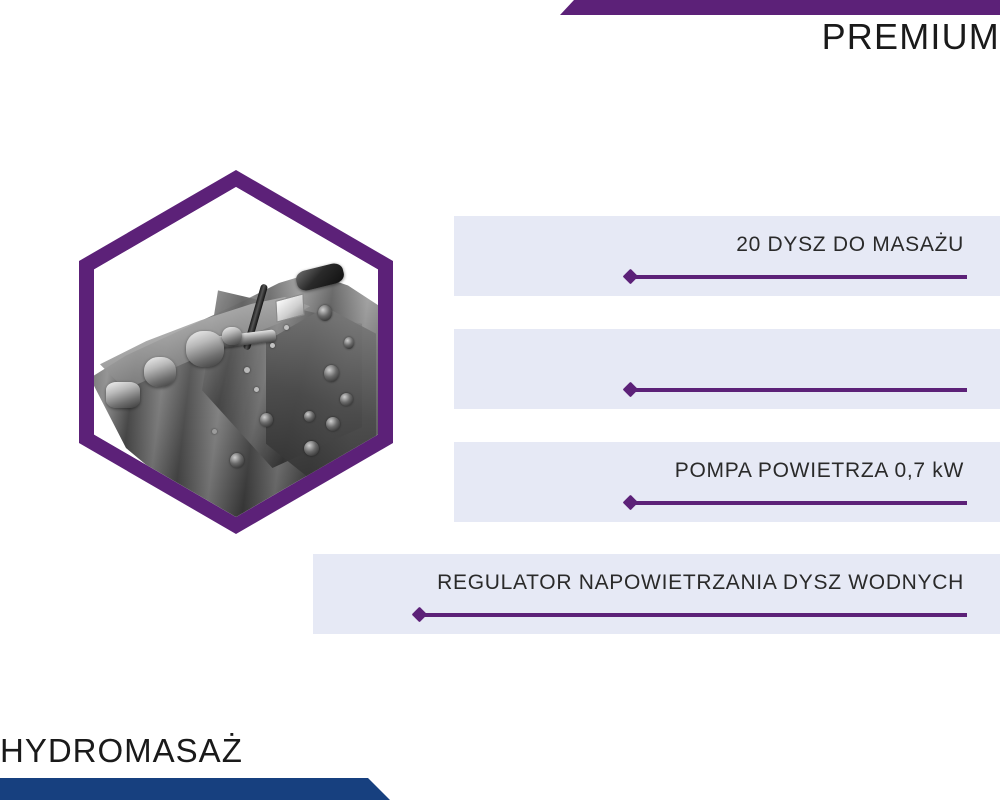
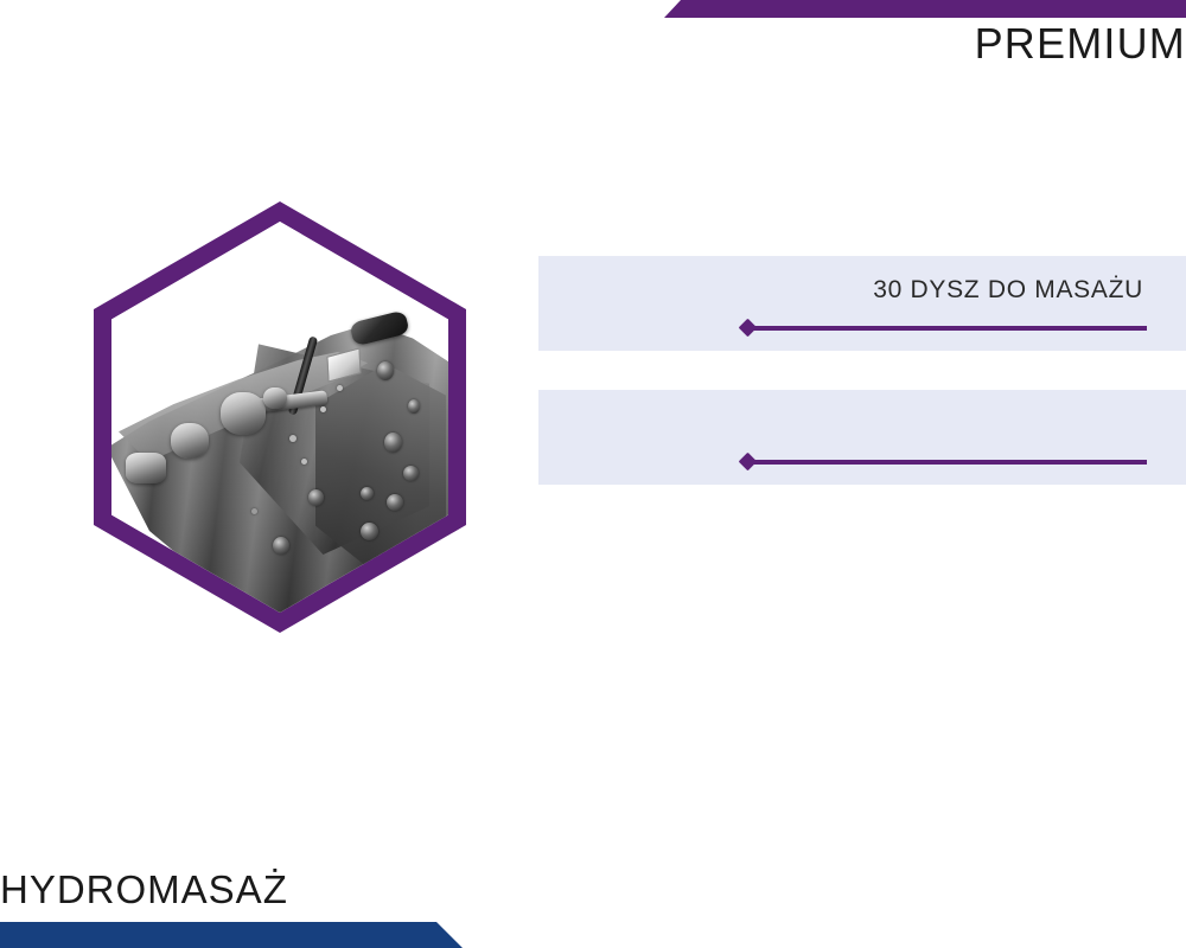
  PREMIUM
- 20 DYSZ DO MASAŻU
+ 30 DYSZ DO MASAŻU
- POMPA POWIETRZA 0,7 kW
- REGULATOR NAPOWIETRZANIA DYSZ WODNYCH
  HYDROMASAŻ
